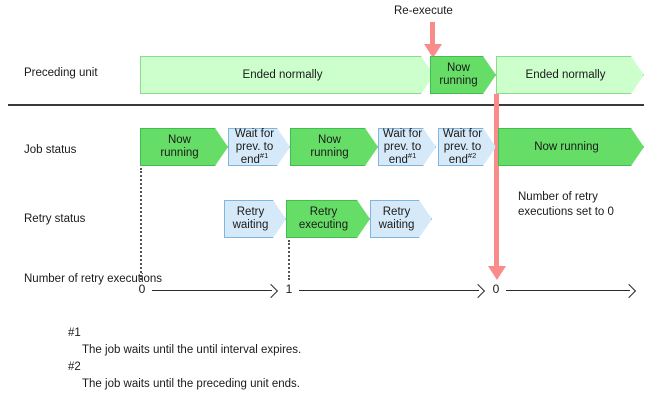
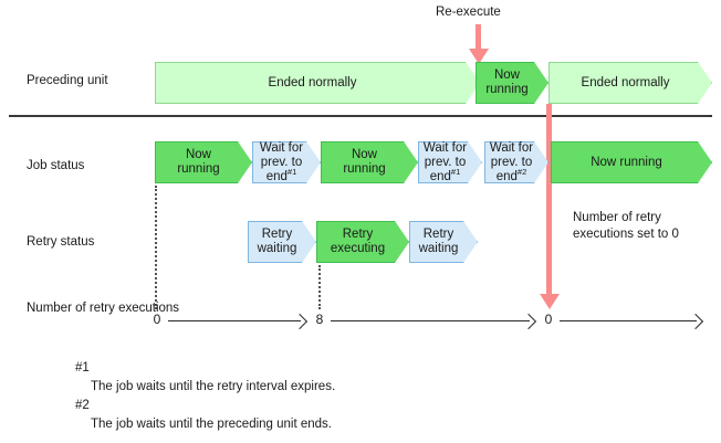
  Re-execute
  Preceding unit
  Ended normally
  Now
  running
  Ended normally
  Number of retry
  executions set to 0
  Job status
  Now
  running
  Wait for
  prev. to
  end#1
  Now
  running
  Wait for
  prev. to
  end#1
  Wait for
  prev. to
  end#2
  Now running
  Retry status
  Retry
  waiting
  Retry
  executing
  Retry
  waiting
  Number of retry executions
  0
- 1
+ 8
  0
  #1
- The job waits until the until interval expires.
+ The job waits until the retry interval expires.
  #2
  The job waits until the preceding unit ends.
